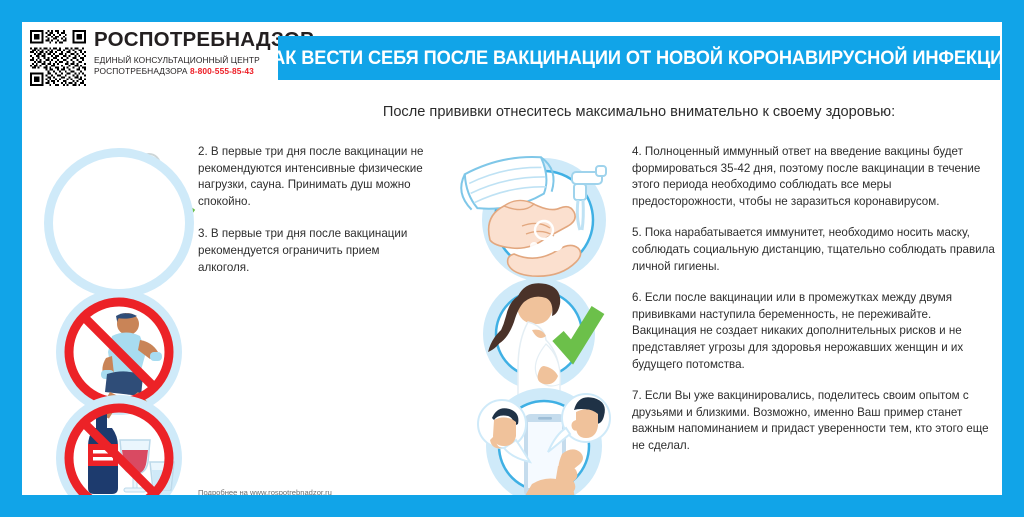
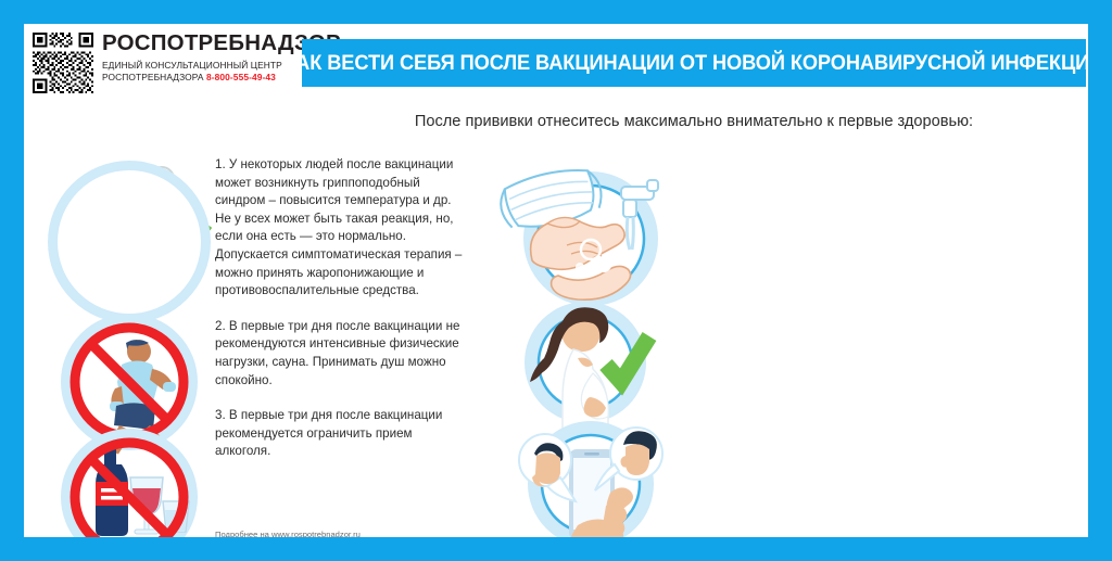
  РОСПОТРЕБНАД
  ЕДИНЫЙ КОНСУЛЬТАЦИОННЫЙ ЦЕНТР
- РОСПОТРЕБНАДЗОРА 8-800-555-85-43
+ РОСПОТРЕБНАДЗОРА 8-800-555-49-43
  КАК ВЕСТИ СЕБЯ ПОСЛЕ ВАКЦИНАЦИИ ОТ НОВОЙ КОРОНАВИРУСНОЙ ИНФЕКЦИ
- После прививки отнеситесь максимально внимательно к своему здоровью:
+ После прививки отнеситесь максимально внимательно к первые здоровью:
+ 1. У некоторых людей после вакцинации может возникнуть гриппоподобный синдром – повысится температура и др. Не у всех может быть такая реакция, но, если она есть — это нормально. Допускается симптоматическая терапия – можно принять жаропонижающие и противовоспалительные средства.
  2. В первые три дня после вакцинации не рекомендуются интенсивные физические нагрузки, сауна. Принимать душ можно спокойно.
  3. В первые три дня после вакцинации рекомендуется ограничить прием алкоголя.
- 4. Полноценный иммунный ответ на введение вакцины будет формироваться 35-42 дня, поэтому после вакцинации в течение этого периода необходимо соблюдать все меры предосторожности, чтобы не заразиться коронавирусом.
- 5. Пока нарабатывается иммунитет, необходимо носить маску, соблюдать социальную дистанцию, тщательно соблюдать правила личной гигиены.
- 6. Если после вакцинации или в промежутках между двумя прививками наступила беременность, не переживайте. Вакцинация не создает никаких дополнительных рисков и не представляет угрозы для здоровья нерожавших женщин и их будущего потомства.
- 7. Если Вы уже вакцинировались, поделитесь своим опытом с друзьями и близкими. Возможно, именно Ваш пример станет важным напоминанием и придаст уверенности тем, кто этого еще не сделал.
  Подробнее на www.rospotrebnadzor.ru
